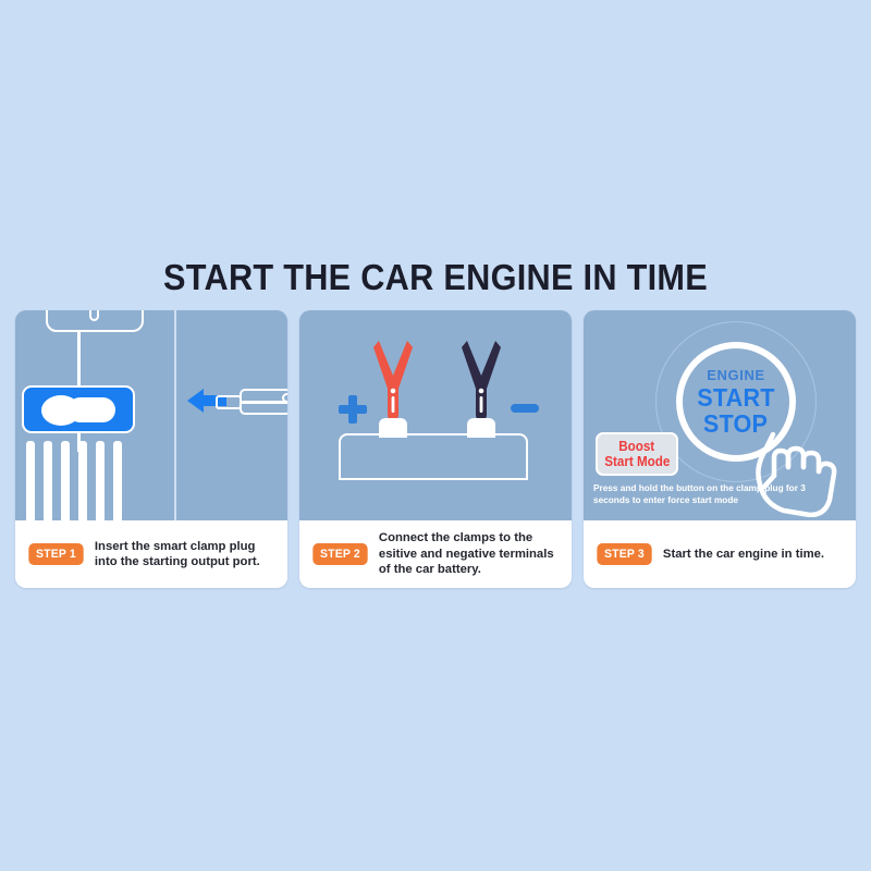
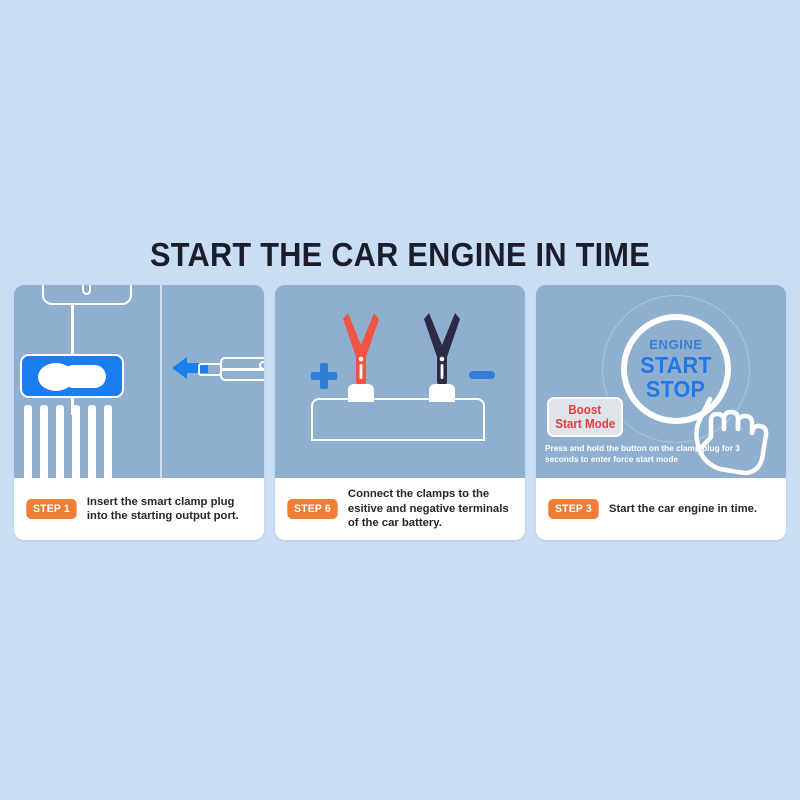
  START THE CAR ENGINE IN TIME
  STEP 1
  Insert the smart clamp plug into the starting output port.
- STEP 2
+ STEP 6
  Connect the clamps to the esitive and negative terminals of the car battery.
  ENGINE
  START
  STOP
  Boost
  Start Mode
  Press and hold the button on the clamp plug for 3 seconds to enter force start mode
  STEP 3
  Start the car engine in time.
